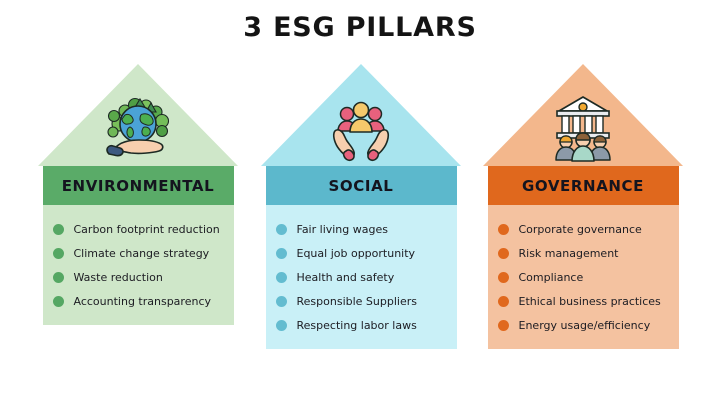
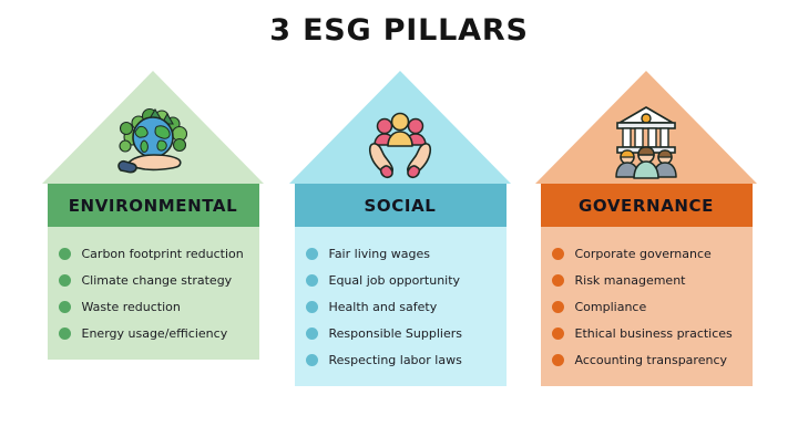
  3 ESG PILLARS
  ENVIRONMENTAL
  Carbon footprint reduction
  Climate change strategy
  Waste reduction
- Accounting transparency
+ Energy usage/efficiency
  SOCIAL
  Fair living wages
  Equal job opportunity
  Health and safety
  Responsible Suppliers
  Respecting labor laws
  GOVERNANCE
  Corporate governance
  Risk management
  Compliance
  Ethical business practices
- Energy usage/efficiency
+ Accounting transparency
